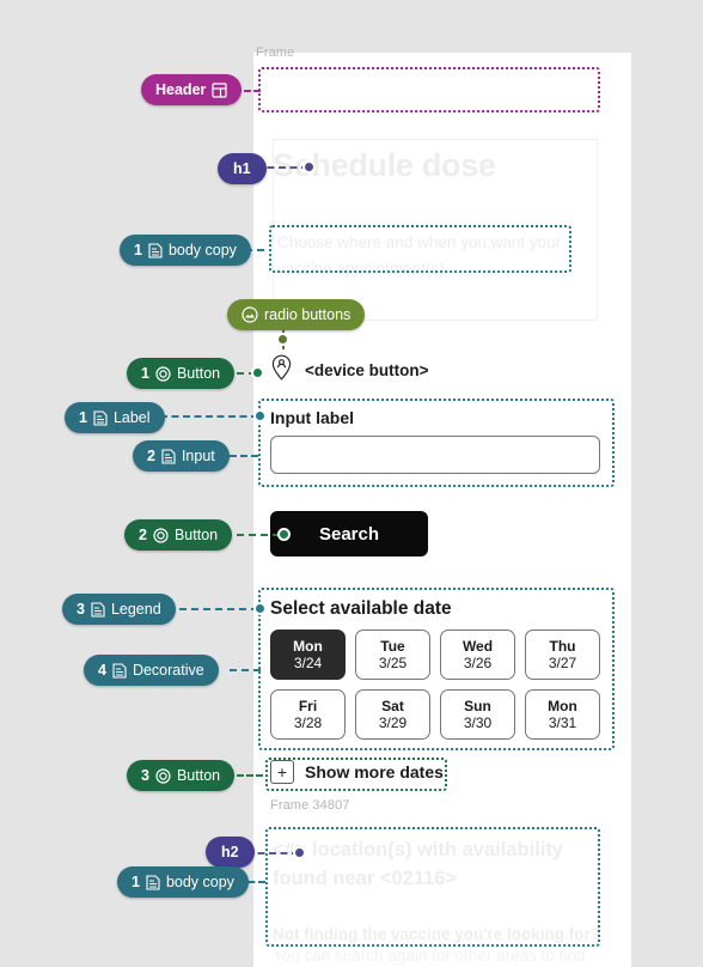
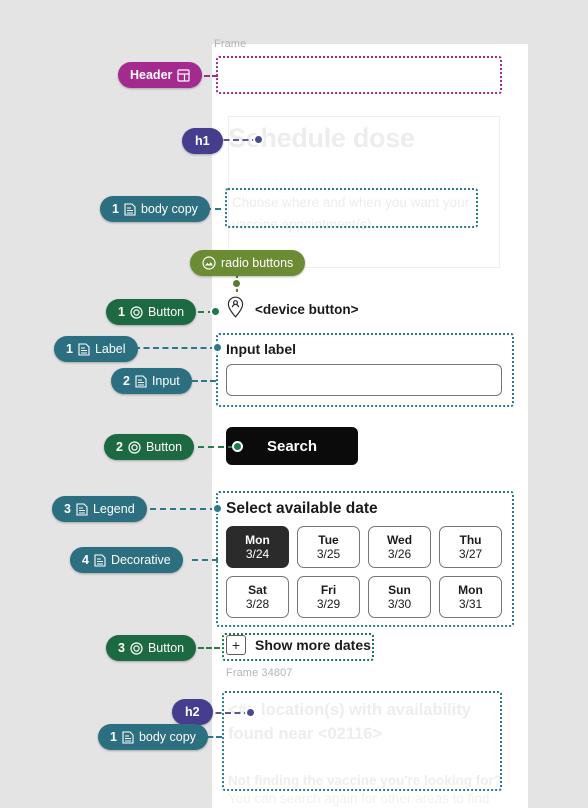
  Frame
  Frame 34807
  Shedule dose
  <device button>
  Input label
  Search
  Select available date
  Mon
  3/24
  Tue
  3/25
  Wed
  3/26
  Thu
  3/27
- Fri
+ Sat
  3/28
- Sat
+ Fri
  3/29
  Sun
  3/30
  Mon
  3/31
  +
  Show more dates
  Not finding the vaccine you're looking for?
  Header
  h1
  1
  body copy
  radio buttons
  1
  Button
  1
  Label
  2
  Input
  2
  Button
  3
  Legend
  4
  Decorative
  3
  Button
  h2
  1
  body copy
